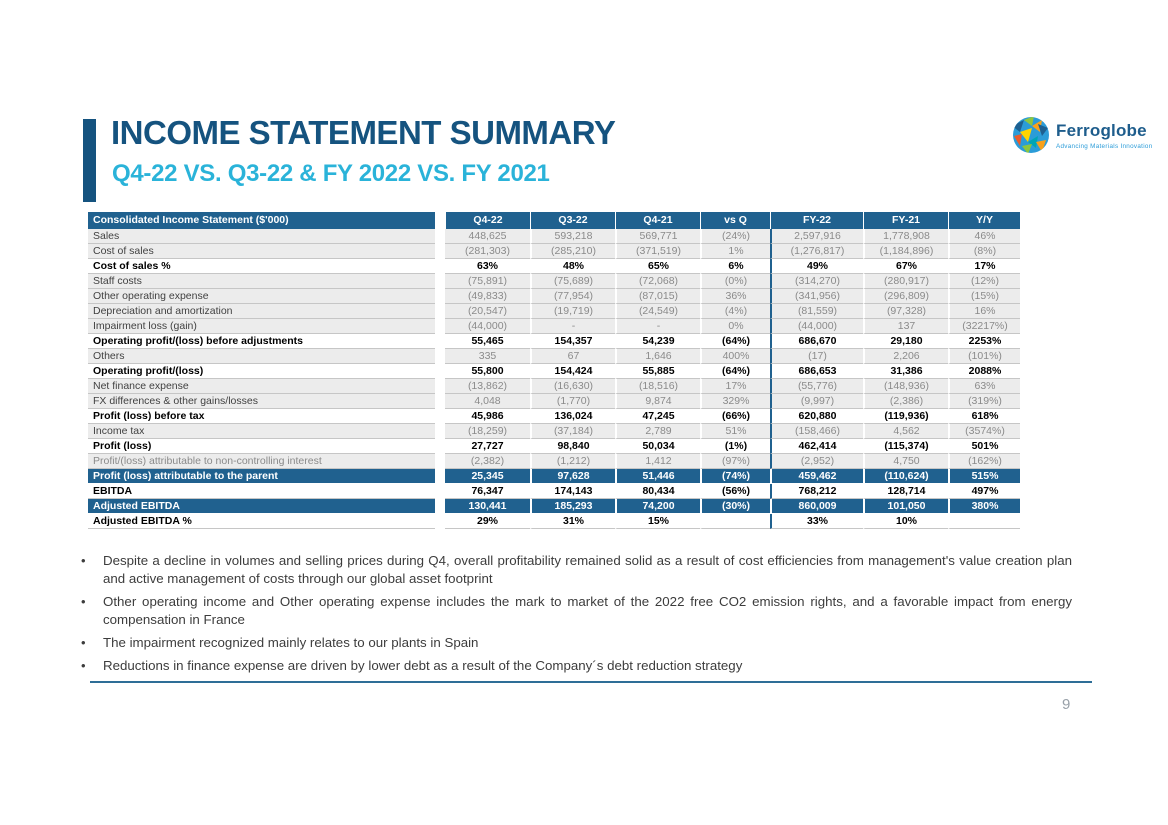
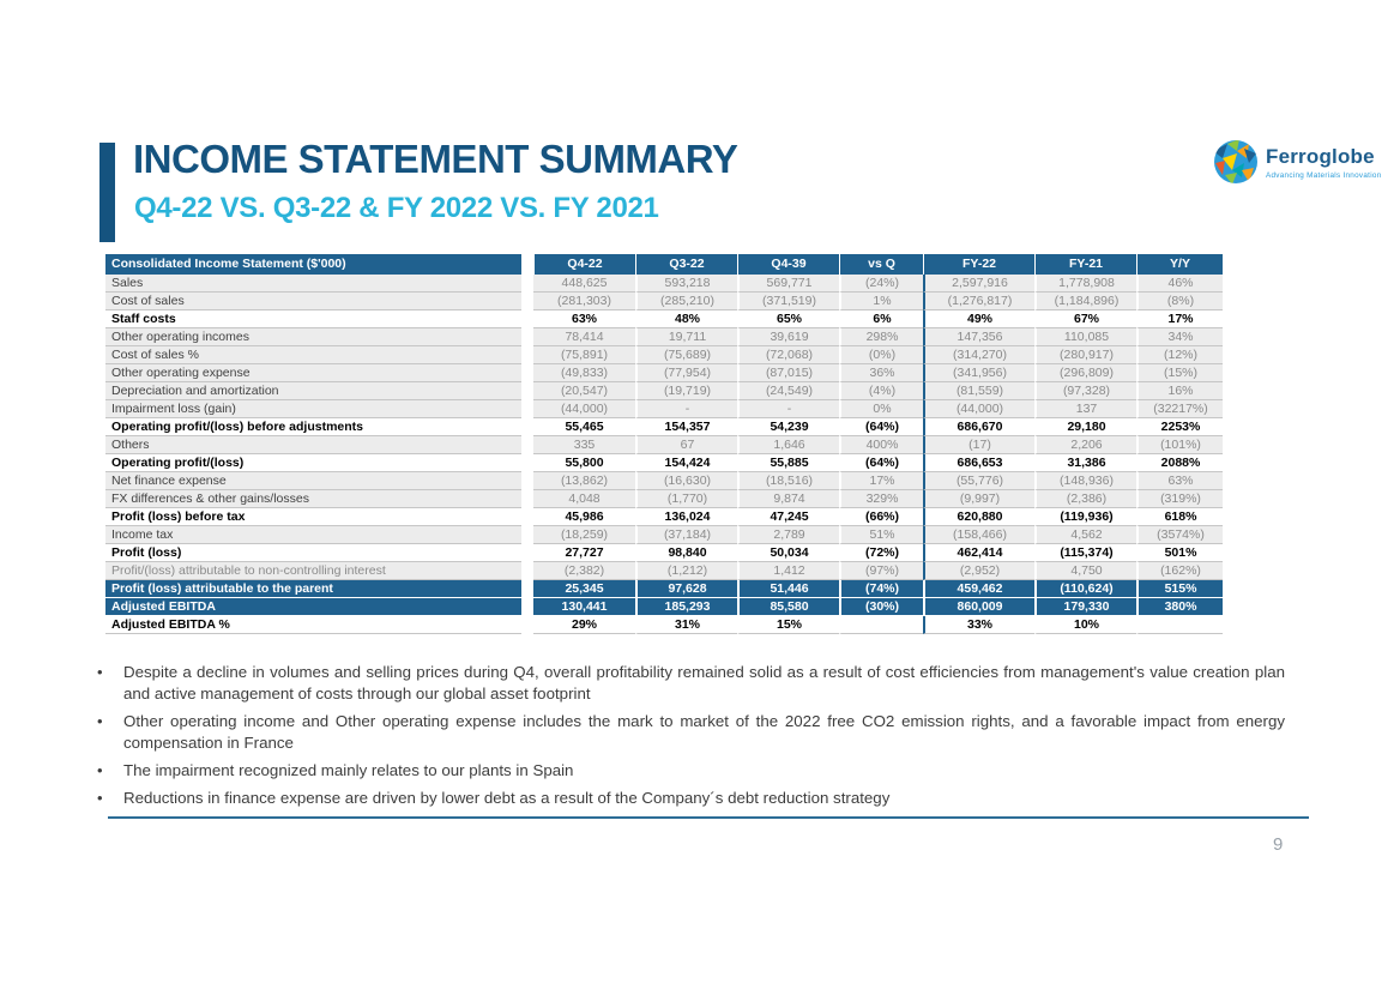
  INCOME STATEMENT SUMMARY
  Q4-22 VS. Q3-22 & FY 2022 VS. FY 2021
  Ferroglobe
  Consolidated Income Statement ($'000)
  Q4-22
  Q3-22
- Q4-21
+ Q4-39
  vs Q
  FY-22
  FY-21
  Y/Y
  Sales
  448,625
  593,218
  569,771
  (24%)
  2,597,916
  1,778,908
  46%
  Cost of sales
  (281,303)
  (285,210)
  (371,519)
  1%
  (1,276,817)
  (1,184,896)
  (8%)
- Cost of sales %
+ Staff costs
  63%
  48%
  65%
  6%
  49%
  67%
  17%
+ Other operating incomes
+ 78,414
+ 19,711
+ 39,619
+ 298%
+ 147,356
+ 110,085
+ 34%
- Staff costs
+ Cost of sales %
  (75,891)
  (75,689)
  (72,068)
  (0%)
  (314,270)
  (280,917)
  (12%)
  Other operating expense
  (49,833)
  (77,954)
  (87,015)
  36%
  (341,956)
  (296,809)
  (15%)
  Depreciation and amortization
  (20,547)
  (19,719)
  (24,549)
  (4%)
  (81,559)
  (97,328)
  16%
  Impairment loss (gain)
  (44,000)
  -
  -
  0%
  (44,000)
  137
  (32217%)
  Operating profit/(loss) before adjustments
  55,465
  154,357
  54,239
  (64%)
  686,670
  29,180
  2253%
  Others
  335
  67
  1,646
  400%
  (17)
  2,206
  (101%)
  Operating profit/(loss)
  55,800
  154,424
  55,885
  (64%)
  686,653
  31,386
  2088%
  Net finance expense
  (13,862)
  (16,630)
  (18,516)
  17%
  (55,776)
  (148,936)
  63%
  FX differences & other gains/losses
  4,048
  (1,770)
  9,874
  329%
  (9,997)
  (2,386)
  (319%)
  Profit (loss) before tax
  45,986
  136,024
  47,245
  (66%)
  620,880
  (119,936)
  618%
  Income tax
  (18,259)
  (37,184)
  2,789
  51%
  (158,466)
  4,562
  (3574%)
  Profit (loss)
  27,727
  98,840
  50,034
- (1%)
+ (72%)
  462,414
  (115,374)
  501%
  Profit/(loss) attributable to non-controlling interest
  (2,382)
  (1,212)
  1,412
  (97%)
  (2,952)
  4,750
  (162%)
  Profit (loss) attributable to the parent
  25,345
  97,628
  51,446
  (74%)
  459,462
  (110,624)
  515%
- EBITDA
- 76,347
- 174,143
- 80,434
- (56%)
- 768,212
- 128,714
- 497%
  Adjusted EBITDA
  130,441
  185,293
- 74,200
+ 85,580
  (30%)
  860,009
- 101,050
+ 179,330
  380%
  Adjusted EBITDA %
  29%
  31%
  15%
  33%
  10%
  •
  Despite a decline in volumes and selling prices during Q4, overall profitability remained solid as a result of cost efficiencies from management's value creation plan and active management of costs through our global asset footprint
  •
  Other operating income and Other operating expense includes the mark to market of the 2022 free CO2 emission rights, and a favorable impact from energy compensation in France
  •
  The impairment recognized mainly relates to our plants in Spain
  •
  Reductions in finance expense are driven by lower debt as a result of the Company´s debt reduction strategy
  9
